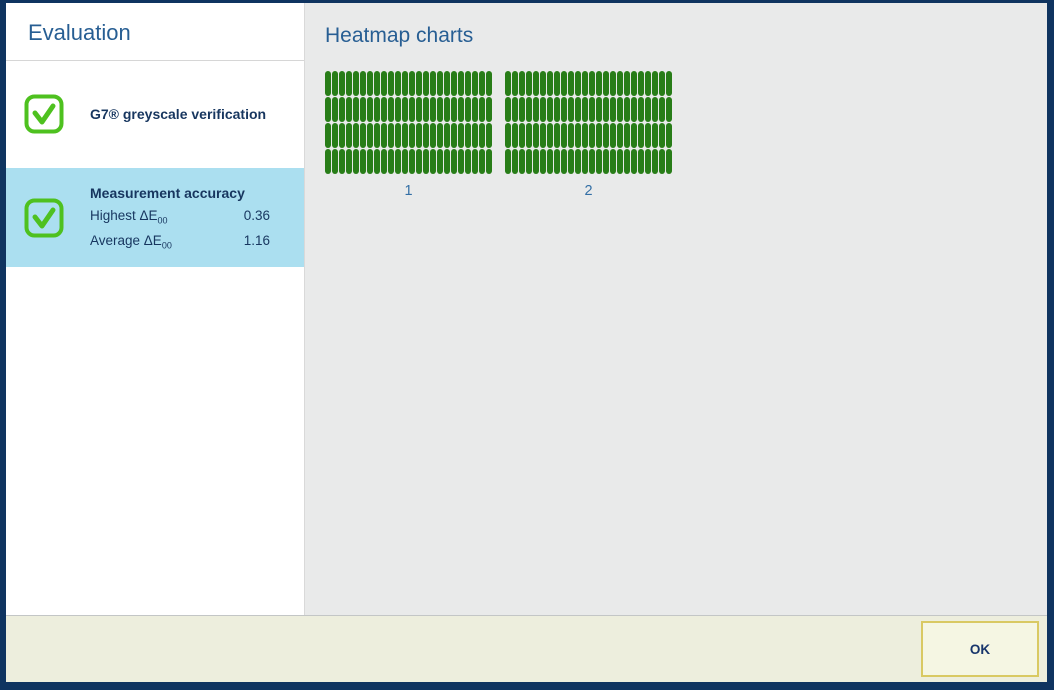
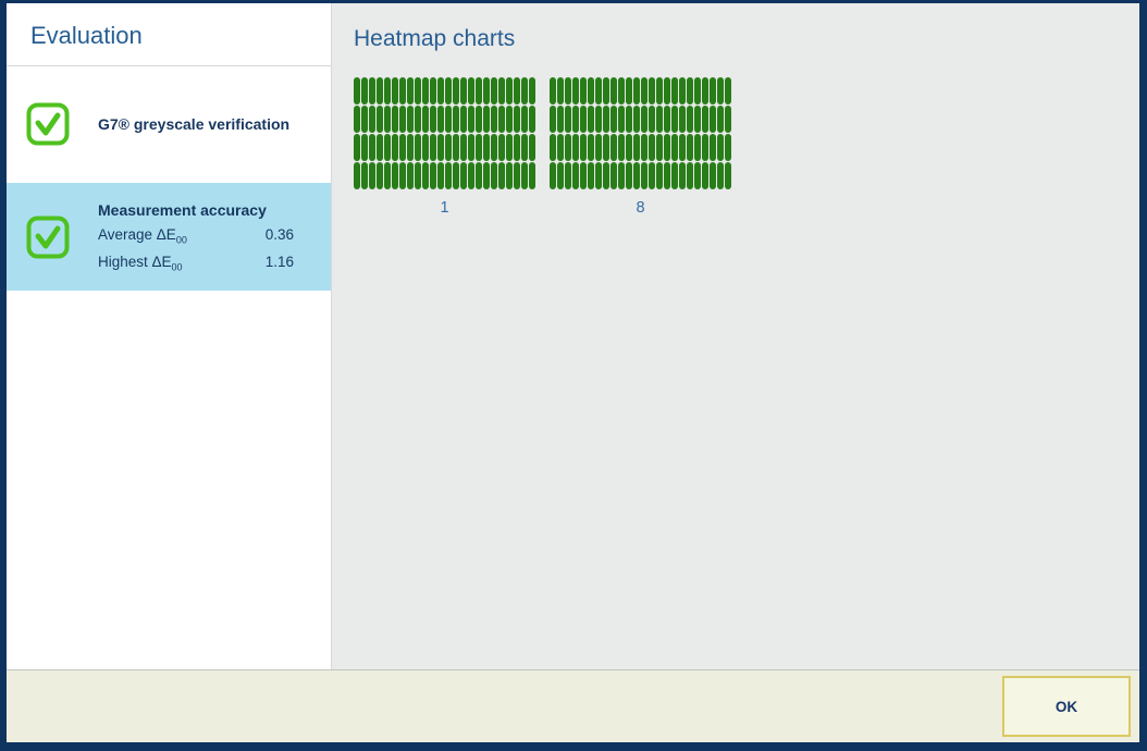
  Evaluation
  G7® greyscale verification
  Measurement accuracy
- Highest ΔE00
+ Average ΔE00
  0.36
- Average ΔE00
+ Highest ΔE00
  1.16
  Heatmap charts
  1
- 2
+ 8
  OK
